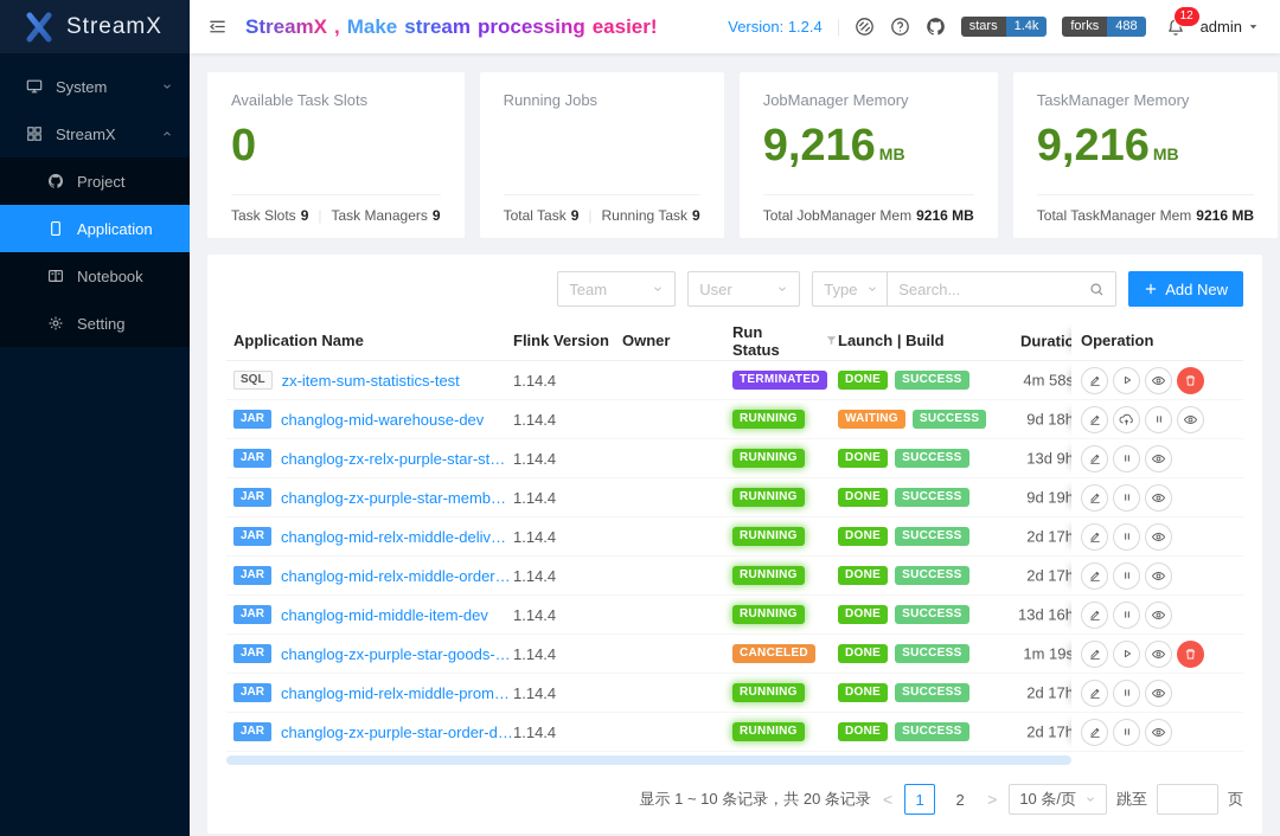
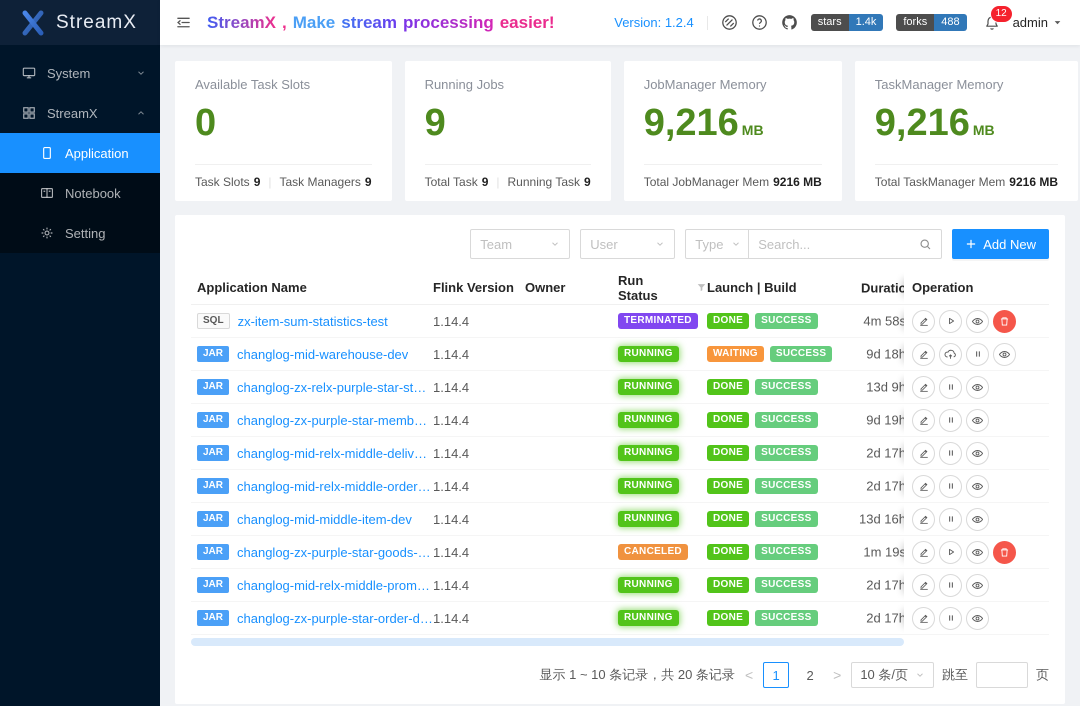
  StreamX
  System
  StreamX
- Project
  Application
  Notebook
  Setting
  StreamX , Make stream processing easier!
  Version: 1.2.4
  stars
  1.4k
  forks
  488
  12
  admin
  Available Task Slots
  0
  Task Slots 9
  Task Managers 9
  Running Jobs
+ 9
  Total Task 9
  Running Task 9
  JobManager Memory
  9,216 MB
  Total JobManager Mem 9216 MB
  TaskManager Memory
  9,216 MB
  Total TaskManager Mem 9216 MB
  Team
  User
  Type
  Search...
  Add New
  Application Name
  Flink Version
  Owner
  Run Status
  Launch | Build
  Duratio
  Operation
  SQL
  zx-item-sum-statistics-test
  1.14.4
  TERMINATED
  DONE
  SUCCESS
  4m 58s
  JAR
  changlog-mid-warehouse-dev
  1.14.4
  RUNNING
  WAITING
  SUCCESS
  9d 18h
  JAR
  changlog-zx-relx-purple-star-store
  1.14.4
  RUNNING
  DONE
  SUCCESS
  13d 9h
  JAR
  changlog-zx-purple-star-member-
  1.14.4
  RUNNING
  DONE
  SUCCESS
  9d 19h
  JAR
  changlog-mid-relx-middle-deliver-
  1.14.4
  RUNNING
  DONE
  SUCCESS
  2d 17h
  JAR
  changlog-mid-relx-middle-order-de
  1.14.4
  RUNNING
  DONE
  SUCCESS
  2d 17h
  JAR
  changlog-mid-middle-item-dev
  1.14.4
  RUNNING
  DONE
  SUCCESS
  13d 16h
  JAR
  changlog-zx-purple-star-goods-de
  1.14.4
  CANCELED
  DONE
  SUCCESS
  1m 19s
  JAR
  changlog-mid-relx-middle-promoti
  1.14.4
  RUNNING
  DONE
  SUCCESS
  2d 17h
  JAR
  changlog-zx-purple-star-order-dev
  1.14.4
  RUNNING
  DONE
  SUCCESS
  2d 17h
  显示 1 ~ 10 条记录，共 20 条记录
  <
  1
  2
  >
  10 条/页
  跳至
  页
